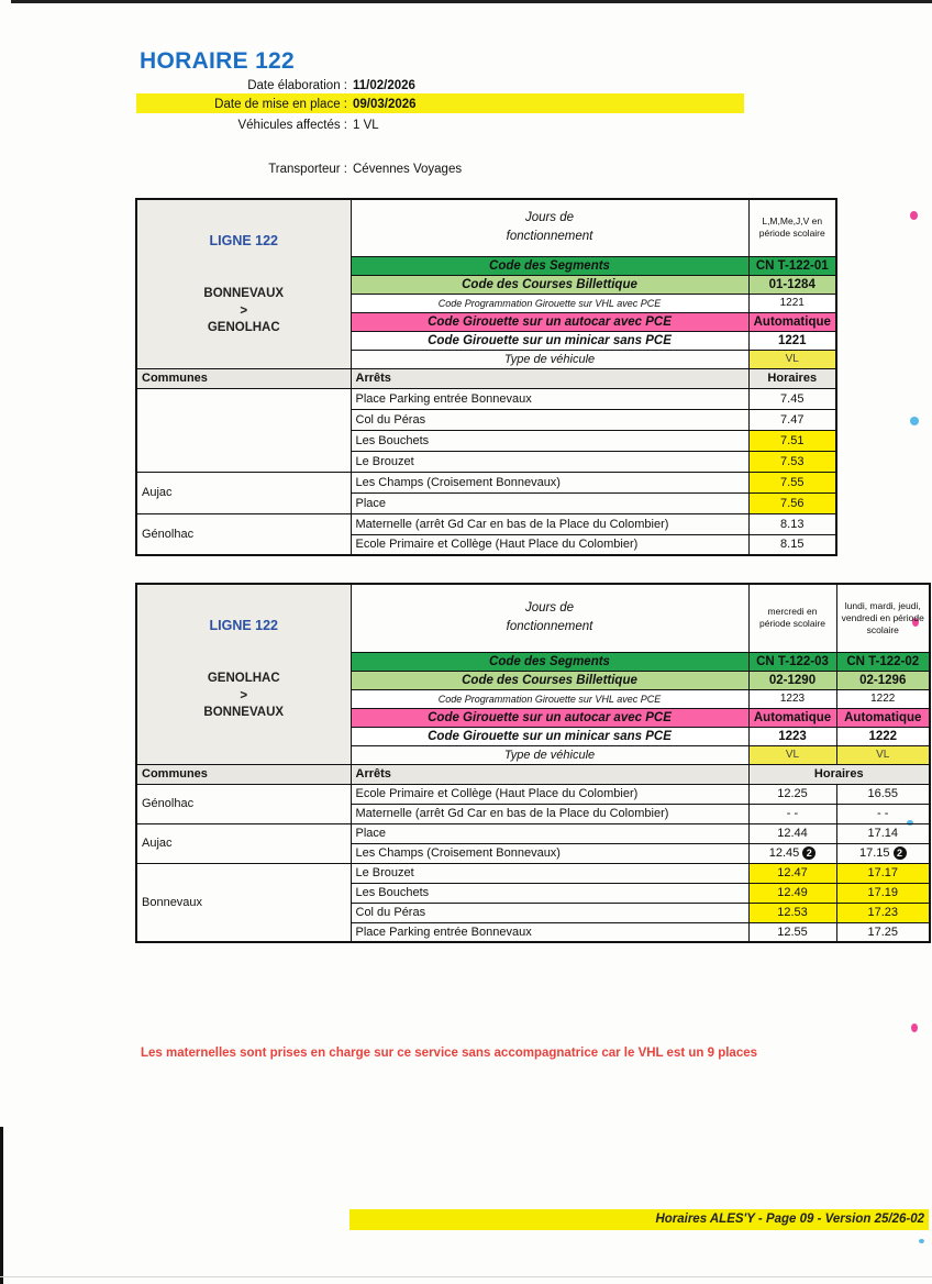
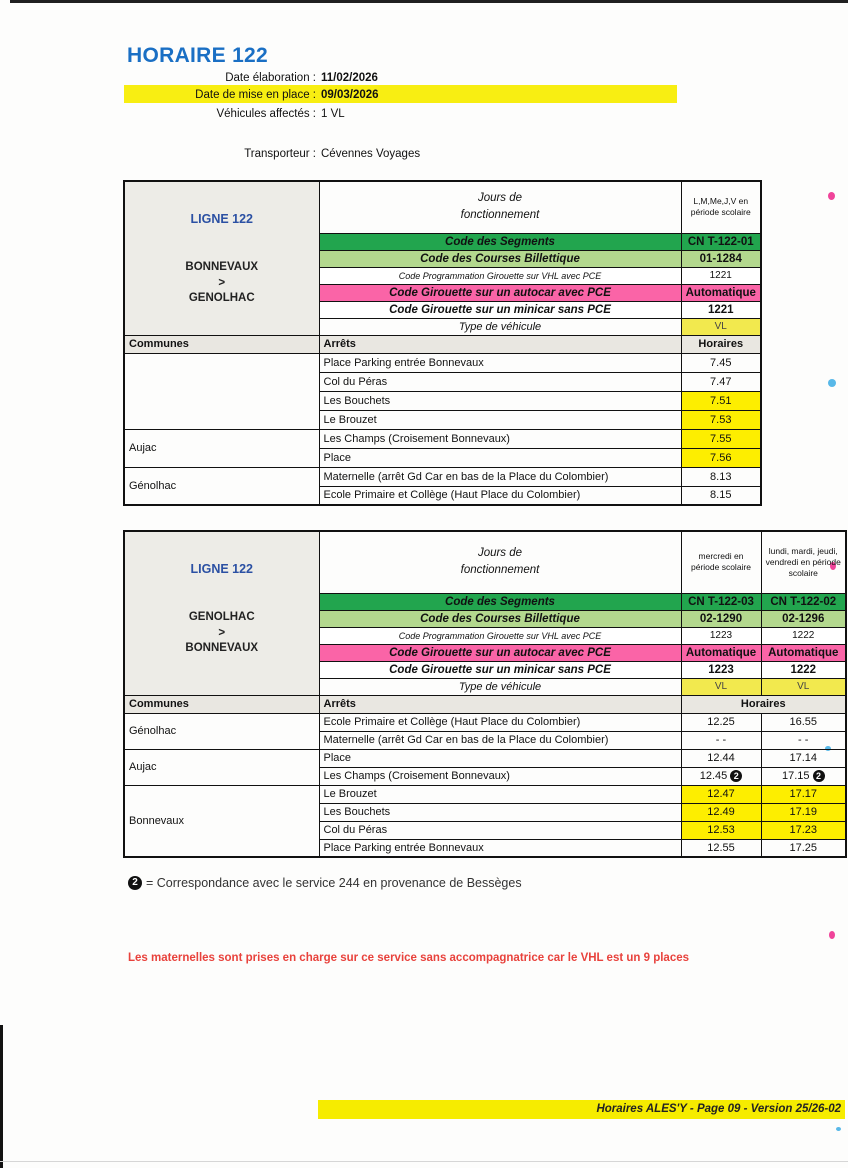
  HORAIRE 122
  Date élaboration :
  11/02/2026
  Date de mise en place :
  09/03/2026
  Véhicules affectés :
  1 VL
  Transporteur :
  Cévennes Voyages
  LIGNE 122 BONNEVAUX > GENOLHAC	Jours de fonctionnement	L,M,Me,J,V en période scolaire
  Code des Segments	CN T-122-01
  Code des Courses Billettique	01-1284
  Code Programmation Girouette sur VHL avec PCE	1221
  Code Girouette sur un autocar avec PCE	Automatique
  Code Girouette sur un minicar sans PCE	1221
  Type de véhicule	VL
  Communes	Arrêts	Horaires
  	Place Parking entrée Bonnevaux	7.45
  Col du Péras	7.47
  Les Bouchets	7.51
  Le Brouzet	7.53
  Aujac	Les Champs (Croisement Bonnevaux)	7.55
  Place	7.56
  Génolhac	Maternelle (arrêt Gd Car en bas de la Place du Colombier)	8.13
  Ecole Primaire et Collège (Haut Place du Colombier)	8.15
  LIGNE 122 GENOLHAC > BONNEVAUX	Jours de fonctionnement	mercredi en période scolaire	lundi, mardi, jeudi, vendredi en période scolaire
  Code des Segments	CN T-122-03	CN T-122-02
  Code des Courses Billettique	02-1290	02-1296
  Code Programmation Girouette sur VHL avec PCE	1223	1222
  Code Girouette sur un autocar avec PCE	Automatique	Automatique
  Code Girouette sur un minicar sans PCE	1223	1222
  Type de véhicule	VL	VL
  Communes	Arrêts	Horaires
  Génolhac	Ecole Primaire et Collège (Haut Place du Colombier)	12.25	16.55
  Maternelle (arrêt Gd Car en bas de la Place du Colombier)	- -	- -
  Aujac	Place	12.44	17.14
  Les Champs (Croisement Bonnevaux)	12.45 2	17.15 2
  Bonnevaux	Le Brouzet	12.47	17.17
  Les Bouchets	12.49	17.19
  Col du Péras	12.53	17.23
  Place Parking entrée Bonnevaux	12.55	17.25
+ 2
+ = Correspondance avec le service 244 en provenance de Bessèges
  Les maternelles sont prises en charge sur ce service sans accompagnatrice car le VHL est un 9 places
  Horaires ALES'Y - Page 09 - Version 25/26-02
